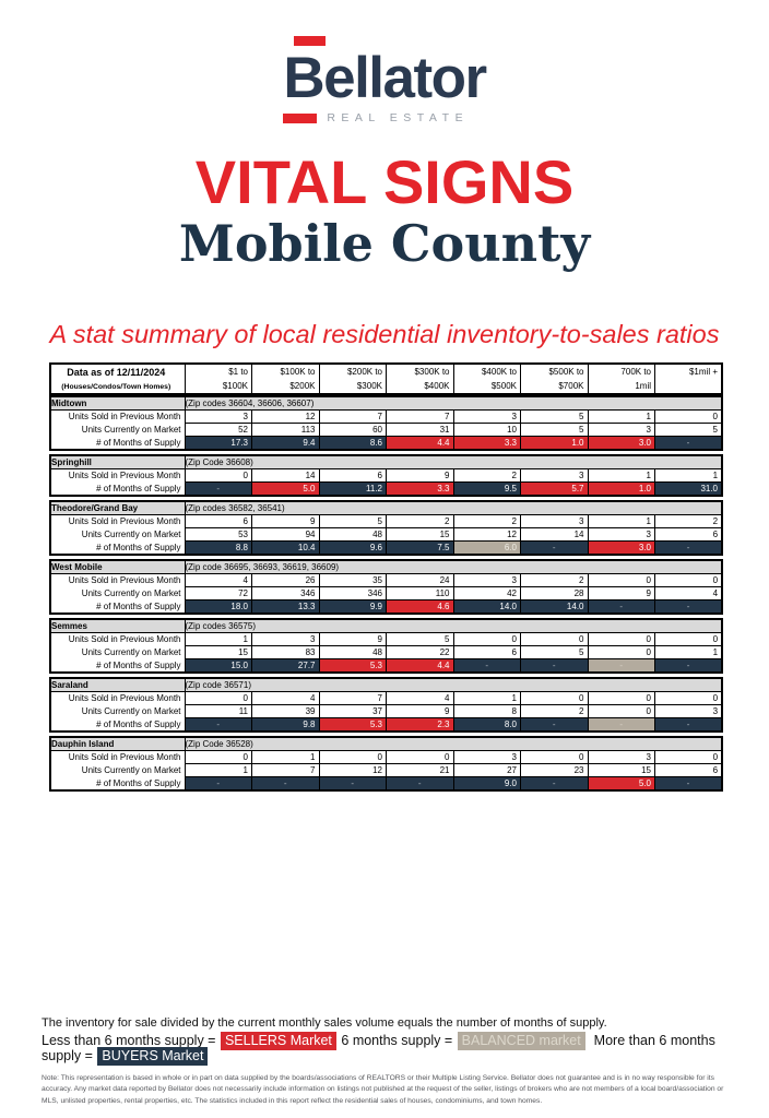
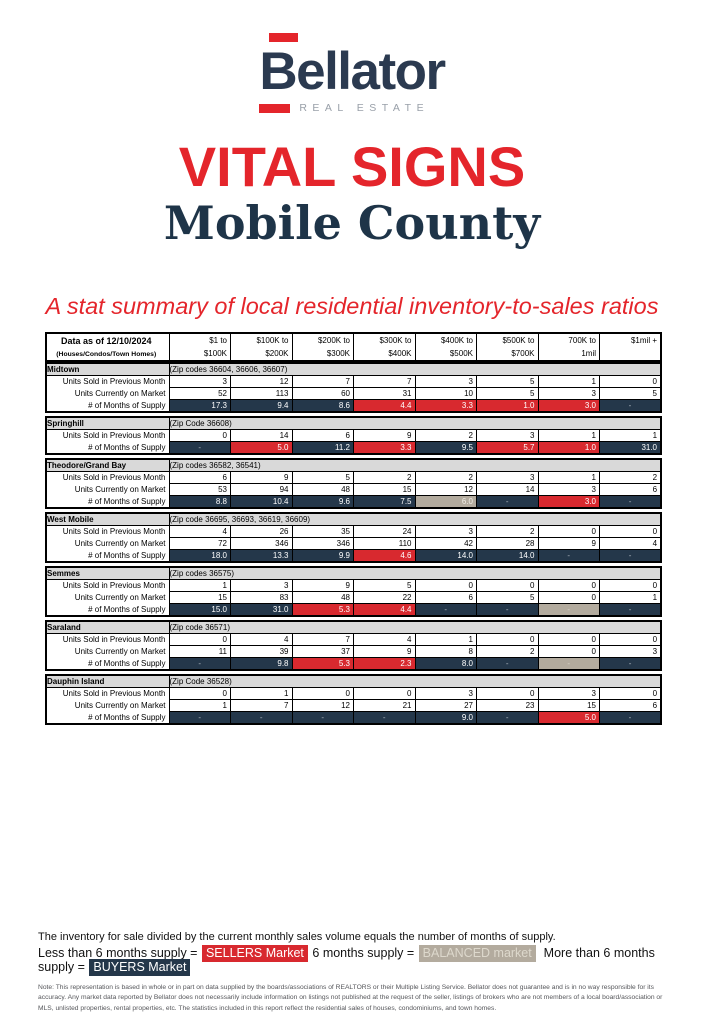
  Bellator
  REAL ESTATE
  VITAL SIGNS
  Mobile County
  A stat summary of local residential inventory-to-sales ratios
- Data as of 12/11/2024	$1 to$100K	$100K to$200K	$200K to$300K	$300K to$400K	$400K to$500K	$500K to$700K	700K to1mil	$1mil +
+ Data as of 12/10/2024	$1 to$100K	$100K to$200K	$200K to$300K	$300K to$400K	$400K to$500K	$500K to$700K	700K to1mil	$1mil +
  Midtown	(Zip codes 36604, 36606, 36607)
  Units Sold in Previous Month	3	12	7	7	3	5	1	0
  Units Currently on Market	52	113	60	31	10	5	3	5
  # of Months of Supply	17.3	9.4	8.6	4.4	3.3	1.0	3.0	-
  Springhill	(Zip Code 36608)
  Units Sold in Previous Month	0	14	6	9	2	3	1	1
  # of Months of Supply	-	5.0	11.2	3.3	9.5	5.7	1.0	31.0
  Theodore/Grand Bay	(Zip codes 36582, 36541)
  Units Sold in Previous Month	6	9	5	2	2	3	1	2
  Units Currently on Market	53	94	48	15	12	14	3	6
  # of Months of Supply	8.8	10.4	9.6	7.5	6.0	-	3.0	-
  West Mobile	(Zip code 36695, 36693, 36619, 36609)
  Units Sold in Previous Month	4	26	35	24	3	2	0	0
  Units Currently on Market	72	346	346	110	42	28	9	4
  # of Months of Supply	18.0	13.3	9.9	4.6	14.0	14.0	-	-
  Semmes	(Zip codes 36575)
  Units Sold in Previous Month	1	3	9	5	0	0	0	0
  Units Currently on Market	15	83	48	22	6	5	0	1
- # of Months of Supply	15.0	27.7	5.3	4.4	-	-		-
+ # of Months of Supply	15.0	31.0	5.3	4.4	-	-		-
  Saraland	(Zip code 36571)
  Units Sold in Previous Month	0	4	7	4	1	0	0	0
  Units Currently on Market	11	39	37	9	8	2	0	3
  # of Months of Supply	-	9.8	5.3	2.3	8.0	-		-
  Dauphin Island	(Zip Code 36528)
  Units Sold in Previous Month	0	1	0	0	3	0	3	0
  Units Currently on Market	1	7	12	21	27	23	15	6
  # of Months of Supply	-	-	-	-	9.0	-	5.0	-
  The inventory for sale divided by the current monthly sales volume equals the number of months of supply.
  Less than 6 months supply = SELLERS Market 6 months supply = BALANCED market More than 6 months supply = BUYERS Market
